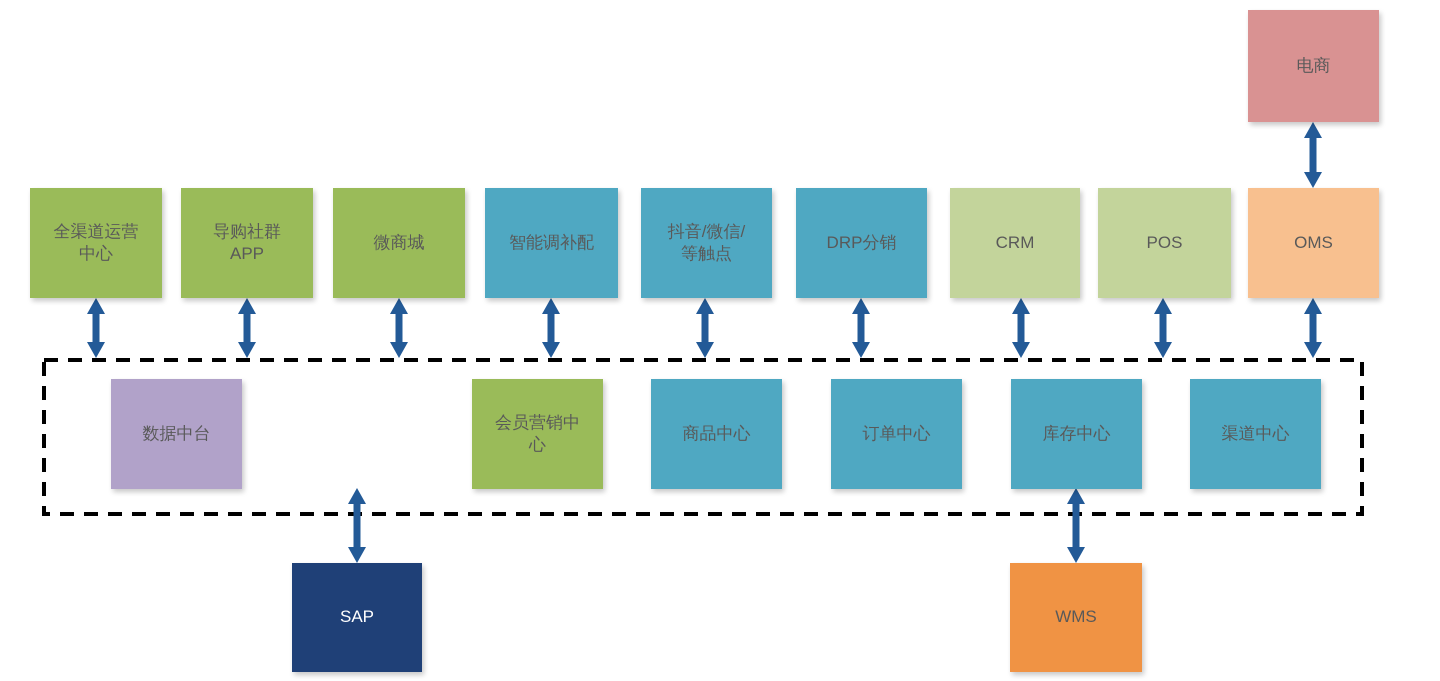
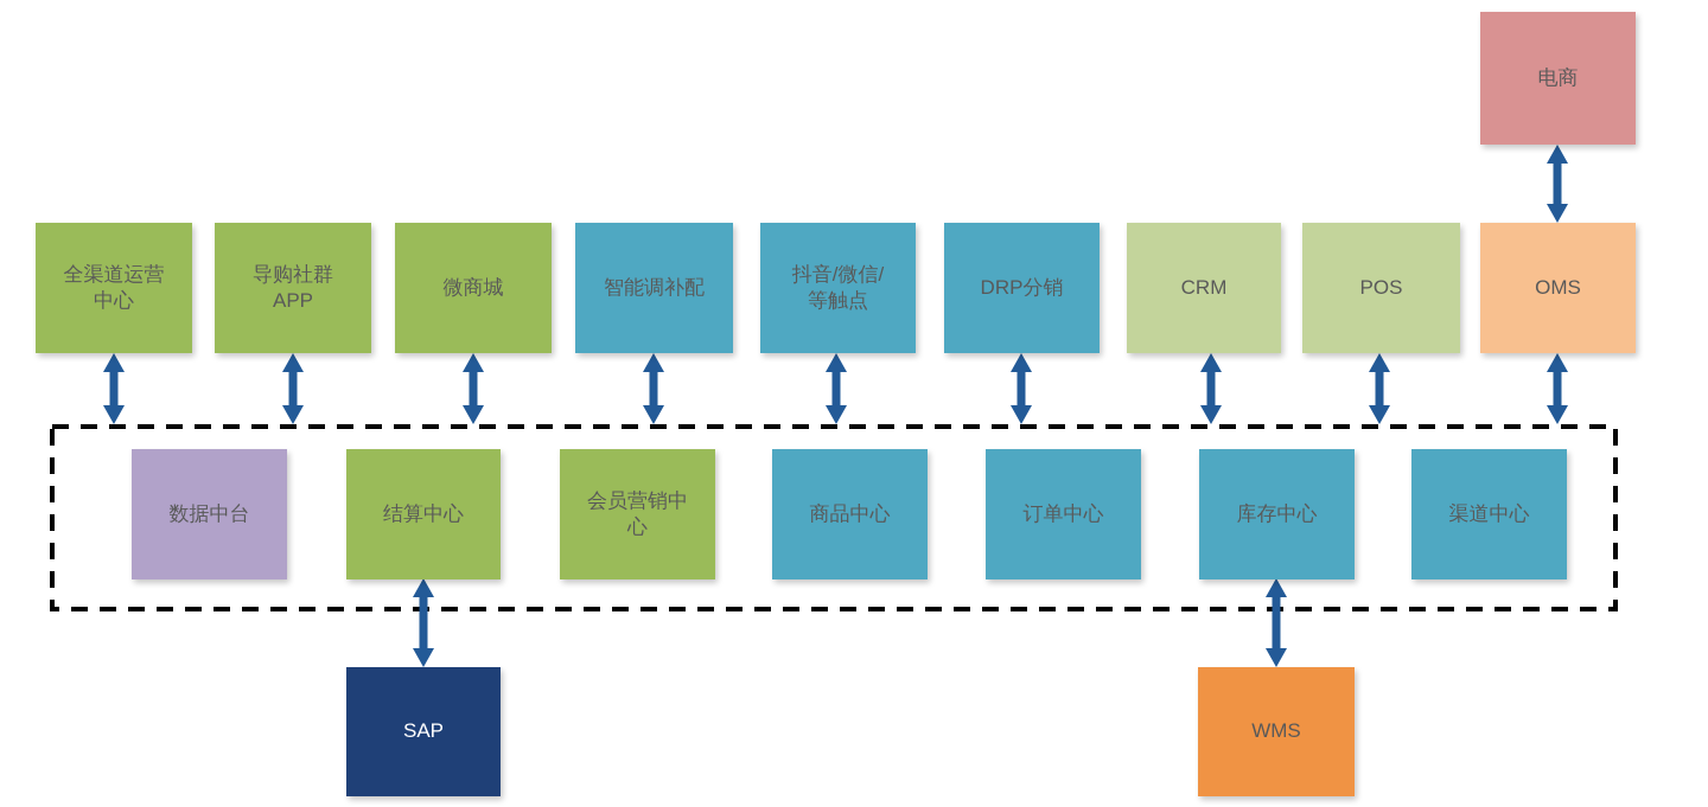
  电商
  全渠道运营中心
  导购社群APP
  微商城
  智能调补配
  抖音/微信/等触点
  DRP分销
  CRM
  POS
  OMS
  数据中台
+ 结算中心
  会员营销中心
  商品中心
  订单中心
  库存中心
  渠道中心
  SAP
  WMS
